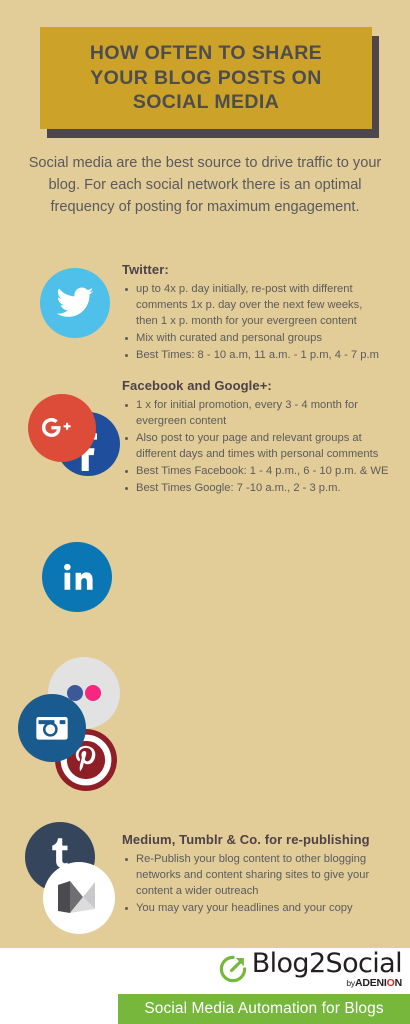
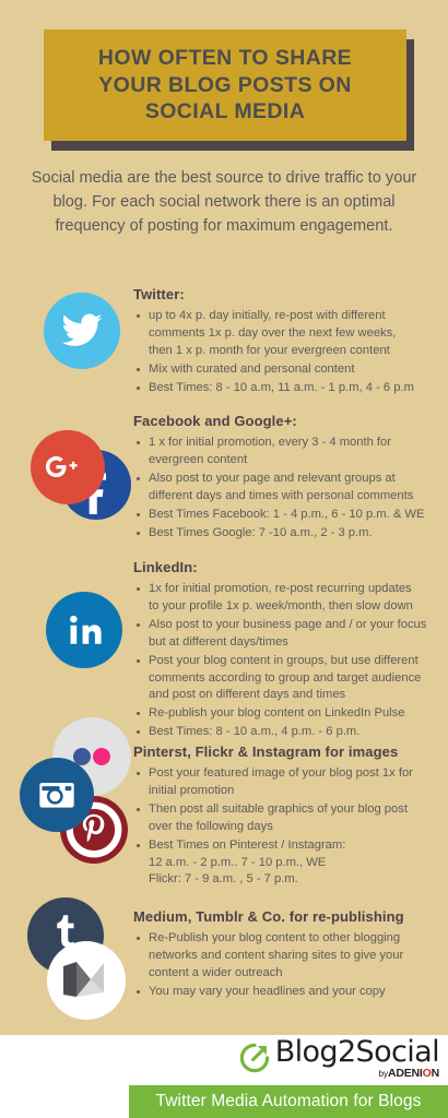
  HOW OFTEN TO SHARE
  YOUR BLOG POSTS ON
  SOCIAL MEDIA
  Social media are the best source to drive traffic to your blog. For each social network there is an optimal frequency of posting for maximum engagement.
  Twitter:
  up to 4x p. day initially, re-post with different
  comments 1x p. day over the next few weeks,
  then 1 x p. month for your evergreen content
- Mix with curated and personal groups
+ Mix with curated and personal content
- Best Times: 8 - 10 a.m, 11 a.m. - 1 p.m, 4 - 7 p.m
+ Best Times: 8 - 10 a.m, 11 a.m. - 1 p.m, 4 - 6 p.m
  Facebook and Google+:
  1 x for initial promotion, every 3 - 4 month for
  evergreen content
  Also post to your page and relevant groups at
  different days and times with personal comments
  Best Times Facebook: 1 - 4 p.m., 6 - 10 p.m. & WE
  Best Times Google: 7 -10 a.m., 2 - 3 p.m.
+ LinkedIn:
+ 1x for initial promotion, re-post recurring updates
+ to your profile 1x p. week/month, then slow down
+ Also post to your business page and / or your focus
+ but at different days/times
+ Post your blog content in groups, but use different
+ comments according to group and target audience
+ and post on different days and times
+ Re-publish your blog content on LinkedIn Pulse
+ Best Times: 8 - 10 a.m., 4 p.m. - 6 p.m.
+ Pinterst, Flickr & Instagram for images
+ Post your featured image of your blog post 1x for
+ initial promotion
+ Then post all suitable graphics of your blog post
+ over the following days
+ Best Times on Pinterest / Instagram:
+ 12 a.m. - 2 p.m.. 7 - 10 p.m., WE
+ Flickr: 7 - 9 a.m. , 5 - 7 p.m.
  Medium, Tumblr & Co. for re-publishing
  Re-Publish your blog content to other blogging
  networks and content sharing sites to give your
  content a wider outreach
  You may vary your headlines and your copy
  Blog2Social
  byADENION
- Social Media Automation for Blogs
+ Twitter Media Automation for Blogs
